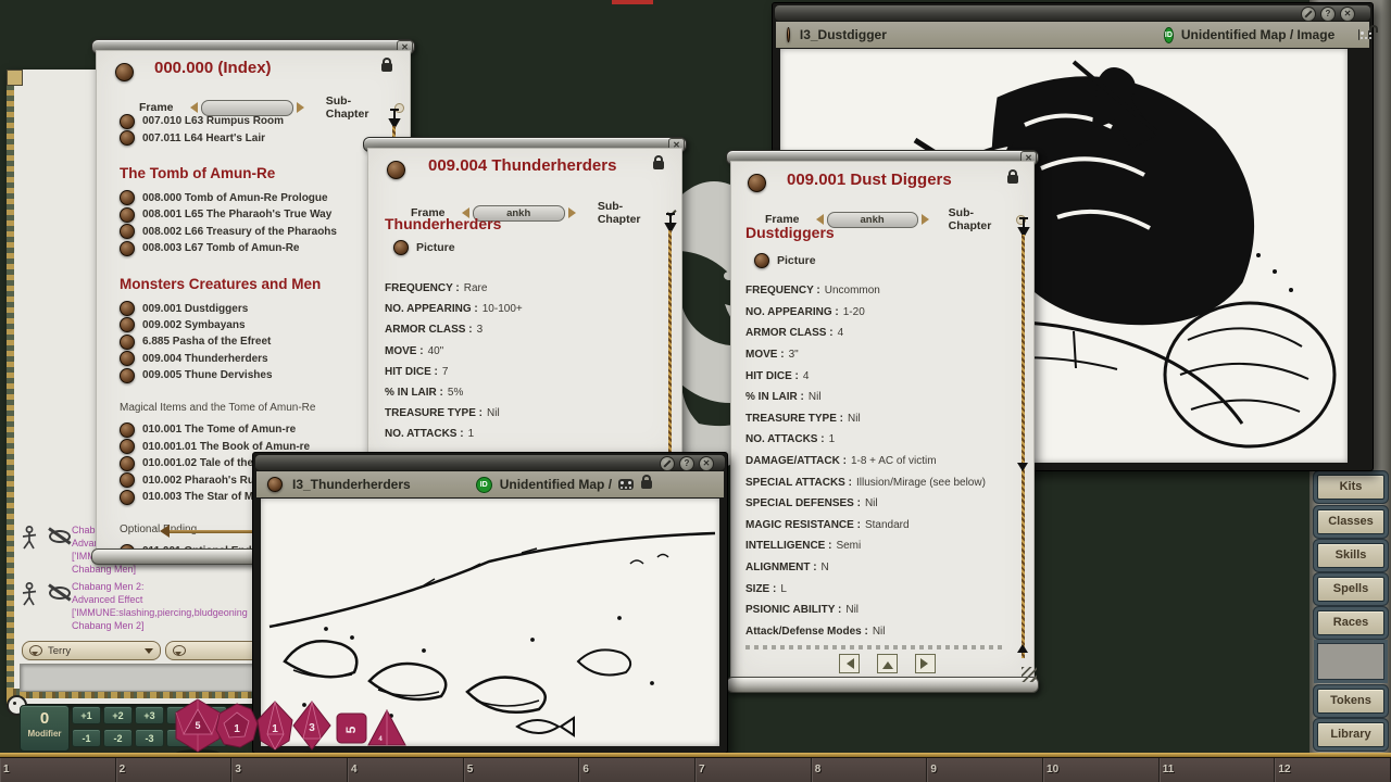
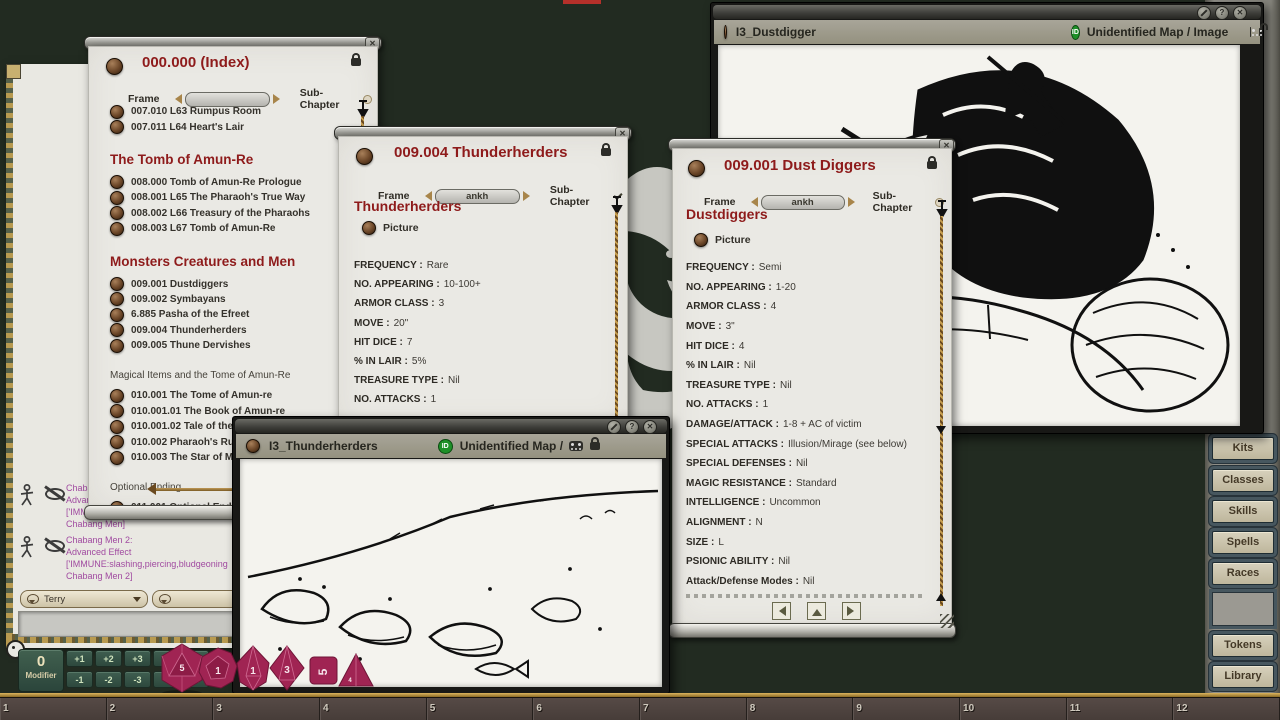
  Kits
  Classes
  Skills
  Spells
  Races
  Tokens
  Library
  Chabang Men]
  Chabang Men 2:
  Advanced Effect
  ['IMMUNE:slashing,piercing,bludgeoning
  Chabang Men 2]
  Terry
  ✕
  000.000 (Index)
  Frame
  Sub-Chapter
  007.010 L63 Rumpus Room
  007.011 L64 Heart's Lair
  The Tomb of Amun-Re
  008.000 Tomb of Amun-Re Prologue
  008.001 L65 The Pharaoh's True Way
  008.002 L66 Treasury of the Pharaohs
  008.003 L67 Tomb of Amun-Re
  Monsters Creatures and Men
  009.001 Dustdiggers
  009.002 Symbayans
  6.885 Pasha of the Efreet
  009.004 Thunderherders
  009.005 Thune Dervishes
  Magical Items and the Tome of Amun-Re
  010.001 The Tome of Amun-re
  010.001.01 The Book of Amun-re
  010.001.02 Tale of the
  010.002 Pharaoh's Ru
  010.003 The Star of M
  ✕
  009.004 Thunderherders
  Frame
  ankh
  Sub-Chapter
  Thunderherders
  Picture
  FREQUENCY :
  Rare
  NO. APPEARING :
  10-100+
  ARMOR CLASS :
  3
  MOVE :
- 40"
+ 20"
  HIT DICE :
  7
  % IN LAIR :
  5%
  TREASURE TYPE :
  Nil
  NO. ATTACKS :
  1
  ?
  ✕
  I3_Dustdigger
  Unidentified Map / Image
  ✕
  009.001 Dust Diggers
  Frame
  ankh
  Sub-Chapter
  Dustdiggers
  Picture
  FREQUENCY :
- Uncommon
+ Semi
  NO. APPEARING :
  1-20
  ARMOR CLASS :
  4
  MOVE :
  3"
  HIT DICE :
  4
  % IN LAIR :
  Nil
  TREASURE TYPE :
  Nil
  NO. ATTACKS :
  1
  DAMAGE/ATTACK :
  1-8 + AC of victim
  SPECIAL ATTACKS :
  Illusion/Mirage (see below)
  SPECIAL DEFENSES :
  Nil
  MAGIC RESISTANCE :
  Standard
  INTELLIGENCE :
- Semi
+ Uncommon
  ALIGNMENT :
  N
  SIZE :
  L
  PSIONIC ABILITY :
  Nil
  Attack/Defense Modes :
  Nil
  ?
  ✕
  I3_Thunderherders
  Unidentified Map /
  0
  Modifier
  +1
  +2
  +3
  -1
  -2
  -3
  5
  1
  1
  3
  1
  2
  3
  4
  5
  6
  7
  8
  9
  10
  11
  12
